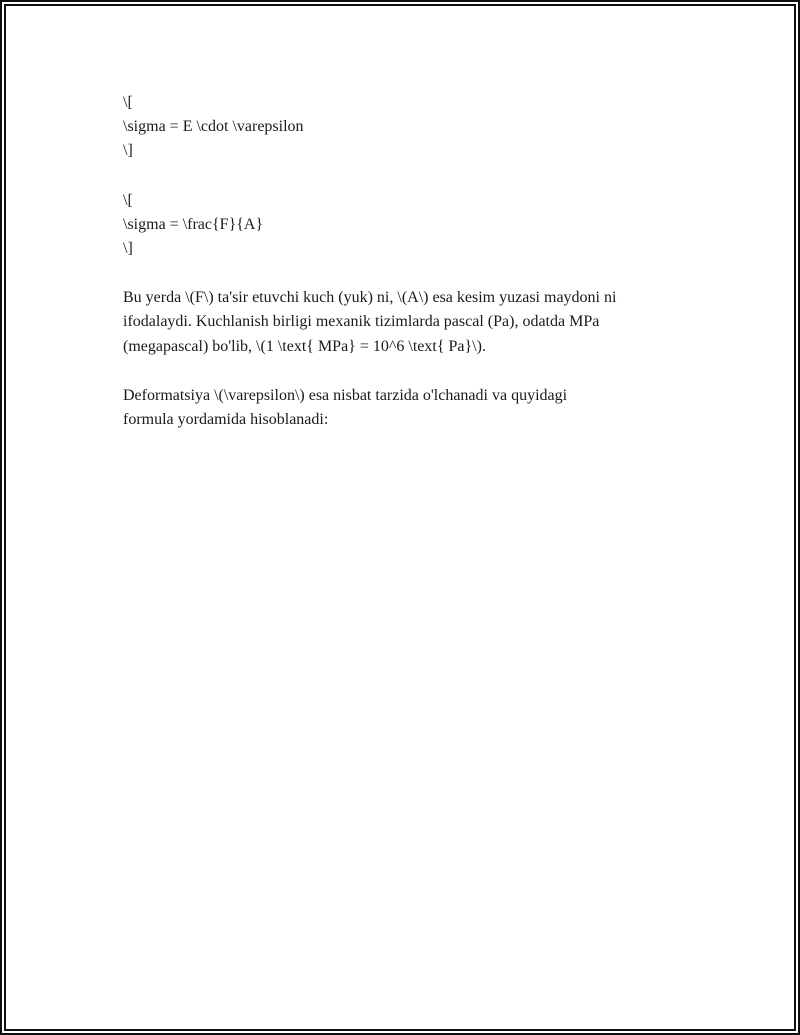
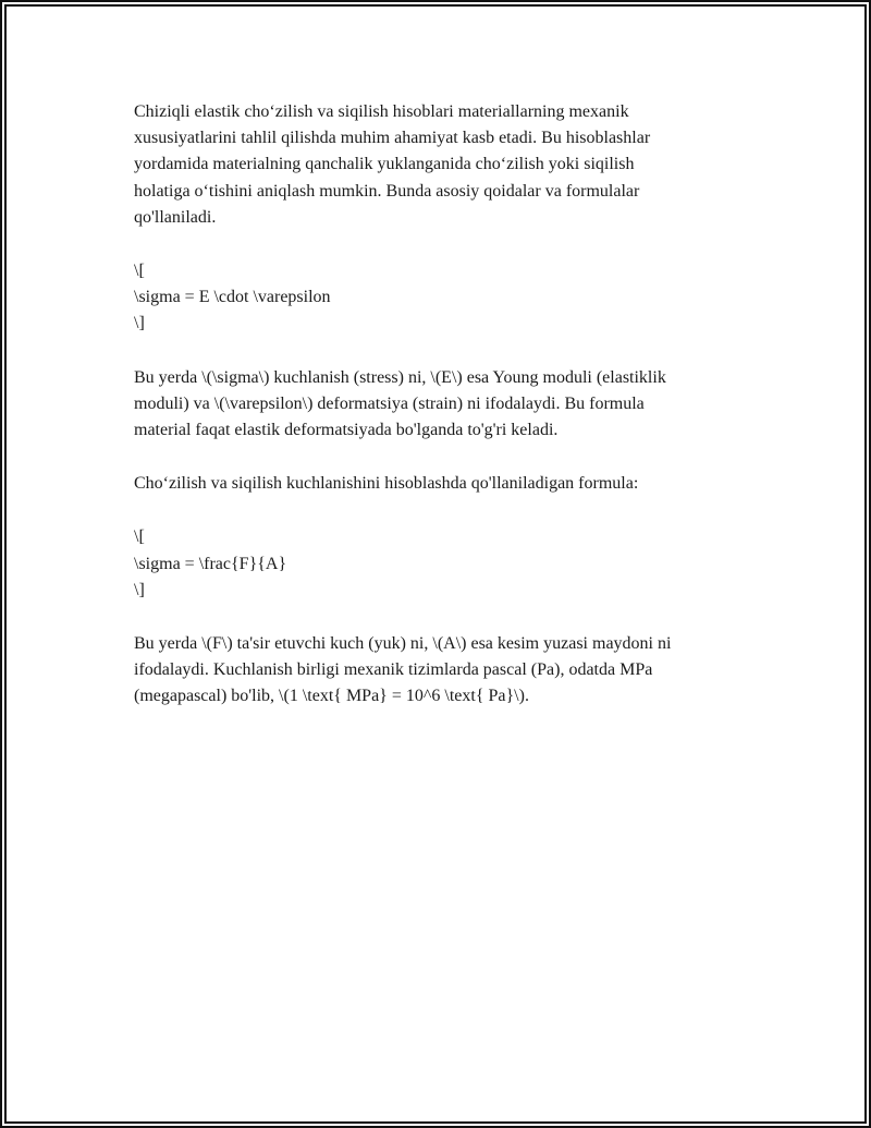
+ Chiziqli elastik choʻzilish va siqilish hisoblari materiallarning mexanik
+ xususiyatlarini tahlil qilishda muhim ahamiyat kasb etadi. Bu hisoblashlar
+ yordamida materialning qanchalik yuklanganida choʻzilish yoki siqilish
+ holatiga oʻtishini aniqlash mumkin. Bunda asosiy qoidalar va formulalar
+ qo'llaniladi.
  \[
  \sigma = E \cdot \varepsilon
  \]
+ Bu yerda \(\sigma\) kuchlanish (stress) ni, \(E\) esa Young moduli (elastiklik
+ moduli) va \(\varepsilon\) deformatsiya (strain) ni ifodalaydi. Bu formula
+ material faqat elastik deformatsiyada bo'lganda to'g'ri keladi.
+ Choʻzilish va siqilish kuchlanishini hisoblashda qo'llaniladigan formula:
  \[
  \sigma = \frac{F}{A}
  \]
  Bu yerda \(F\) ta'sir etuvchi kuch (yuk) ni, \(A\) esa kesim yuzasi maydoni ni
  ifodalaydi. Kuchlanish birligi mexanik tizimlarda pascal (Pa), odatda MPa
  (megapascal) bo'lib, \(1 \text{ MPa} = 10^6 \text{ Pa}\).
- Deformatsiya \(\varepsilon\) esa nisbat tarzida o'lchanadi va quyidagi
- formula yordamida hisoblanadi:
